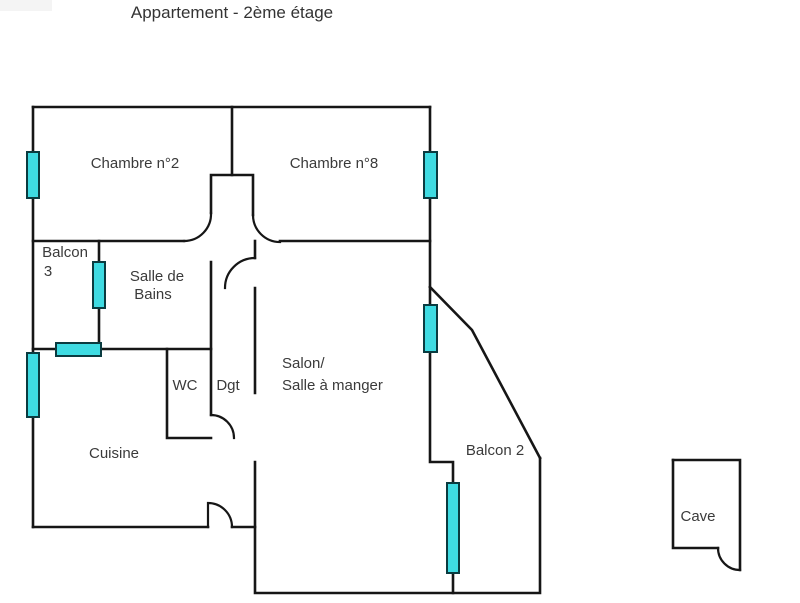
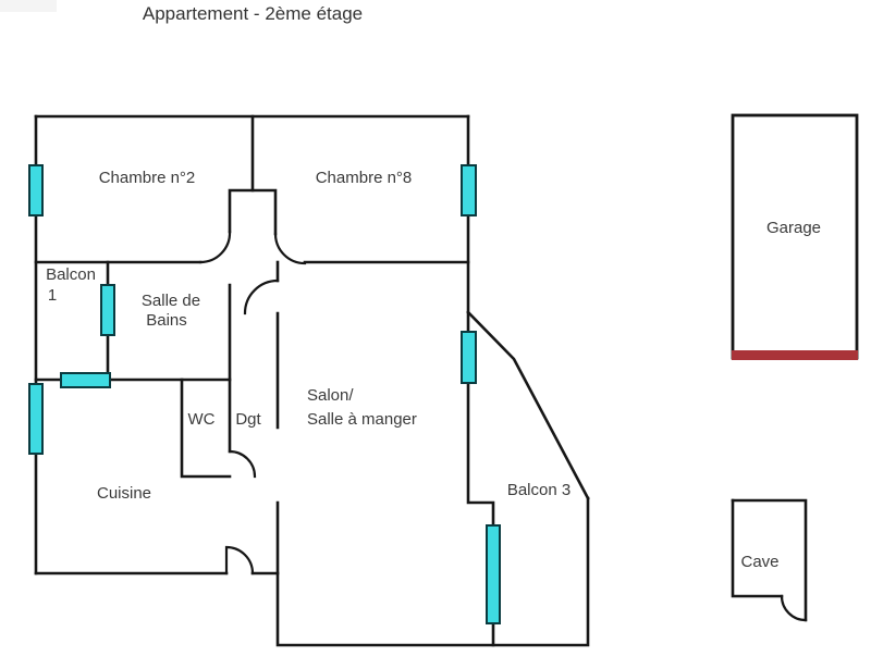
  Appartement - 2ème étage
+ Garage
  Cave
  Chambre n°2
  Chambre n°8
  Balcon
- 3
+ 1
  Salle de
  Bains
  WC
  Dgt
  Salon/
  Salle à manger
  Cuisine
- Balcon 2
+ Balcon 3
